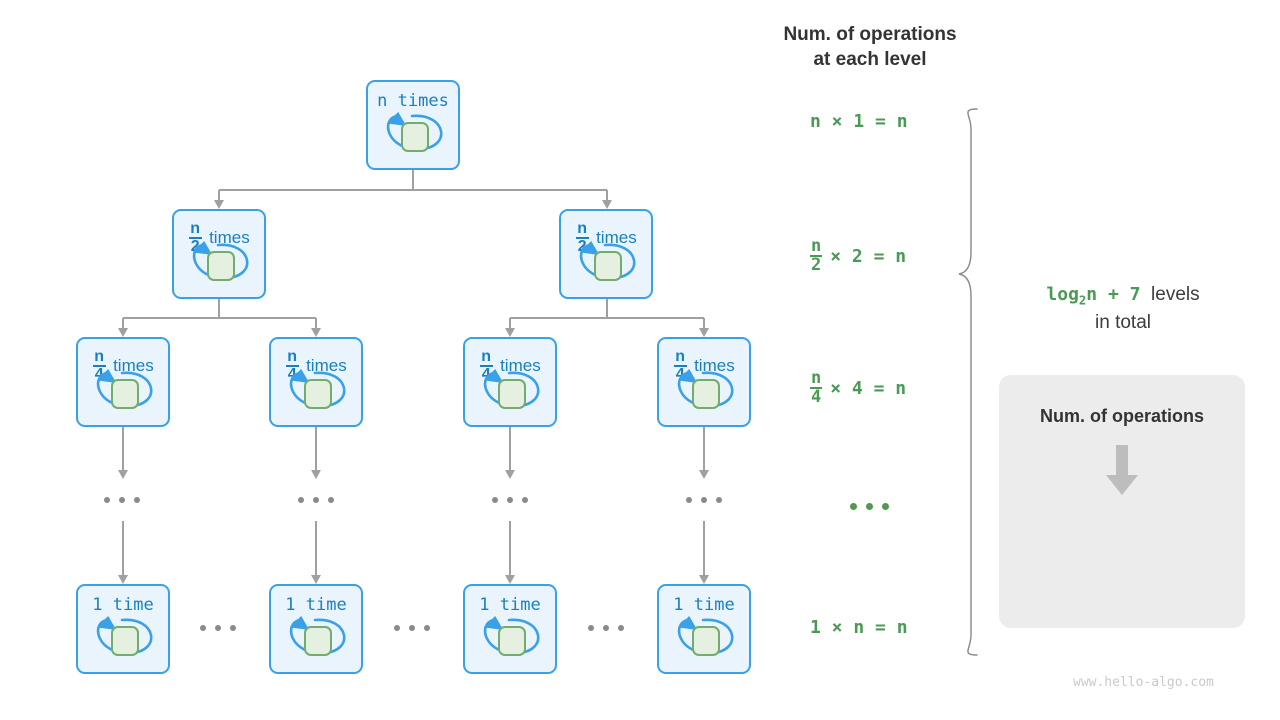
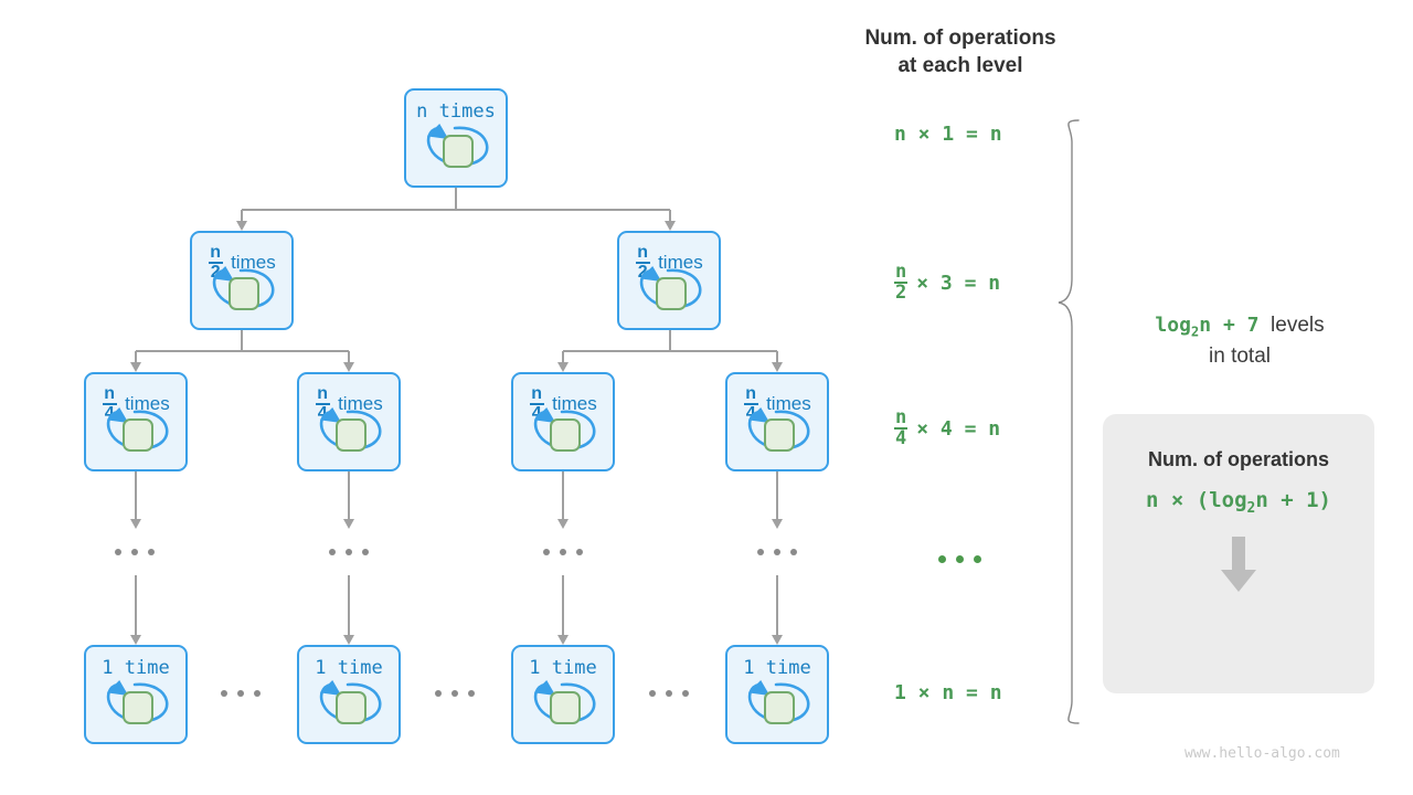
  n times
  n
  2
  times
  n
  2
  times
  n
  4
  times
  n
  4
  times
  n
  4
  times
  n
  4
  times
  1 time
  1 time
  1 time
  1 time
  Num. of operations
  at each level
  n × 1 = n
  n
  2
- × 2 = n
+ × 3 = n
  n
  4
  × 4 = n
  1 × n = n
  log2n + 7 levels
  in total
  Num. of operations
+ n × (log2n + 1)
  www.hello-algo.com
